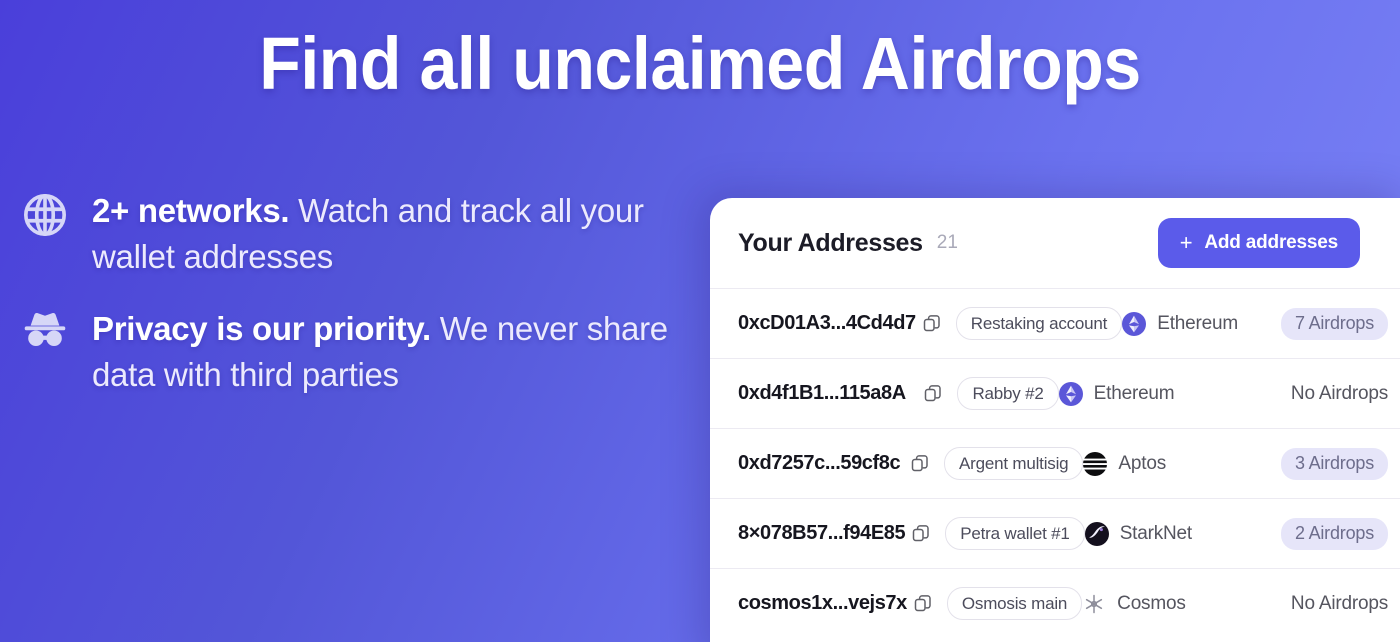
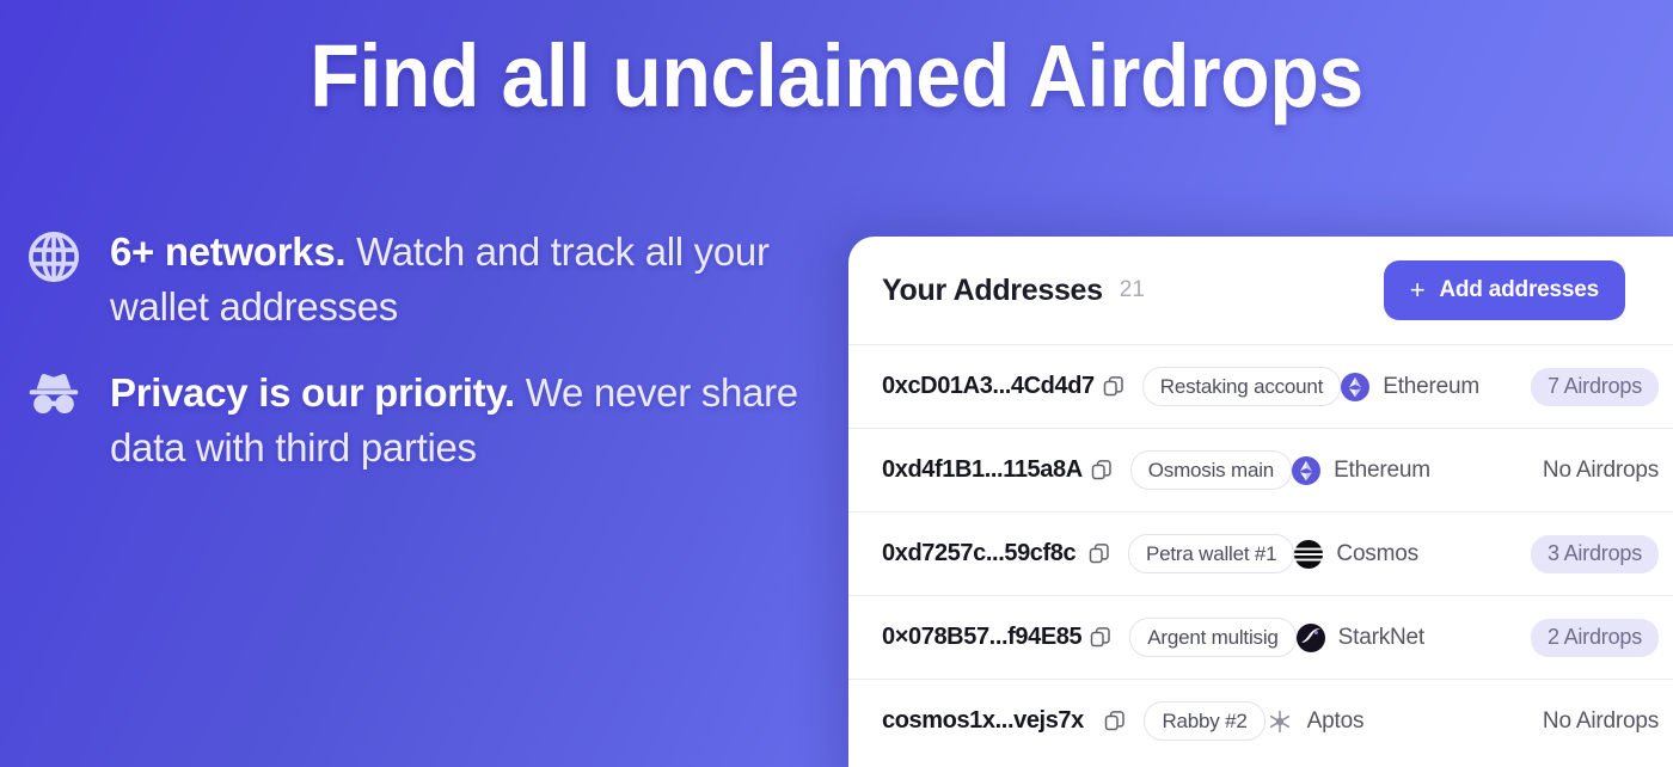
  Find all unclaimed Airdrops
- 2+ networks. Watch and track all your wallet addresses
+ 6+ networks. Watch and track all your wallet addresses
  Privacy is our priority. We never share data with third parties
  Your Addresses
  21
  +
  Add addresses
  0xcD01A3...4Cd4d7
  Restaking account
  Ethereum
  7 Airdrops
  0xd4f1B1...115a8A
- Rabby #2
+ Osmosis main
  Ethereum
  No Airdrops
  0xd7257c...59cf8c
- Argent multisig
+ Petra wallet #1
- Aptos
+ Cosmos
  3 Airdrops
- 8×078B57...f94E85
+ 0×078B57...f94E85
- Petra wallet #1
+ Argent multisig
  StarkNet
  2 Airdrops
  cosmos1x...vejs7x
- Osmosis main
+ Rabby #2
- Cosmos
+ Aptos
  No Airdrops
